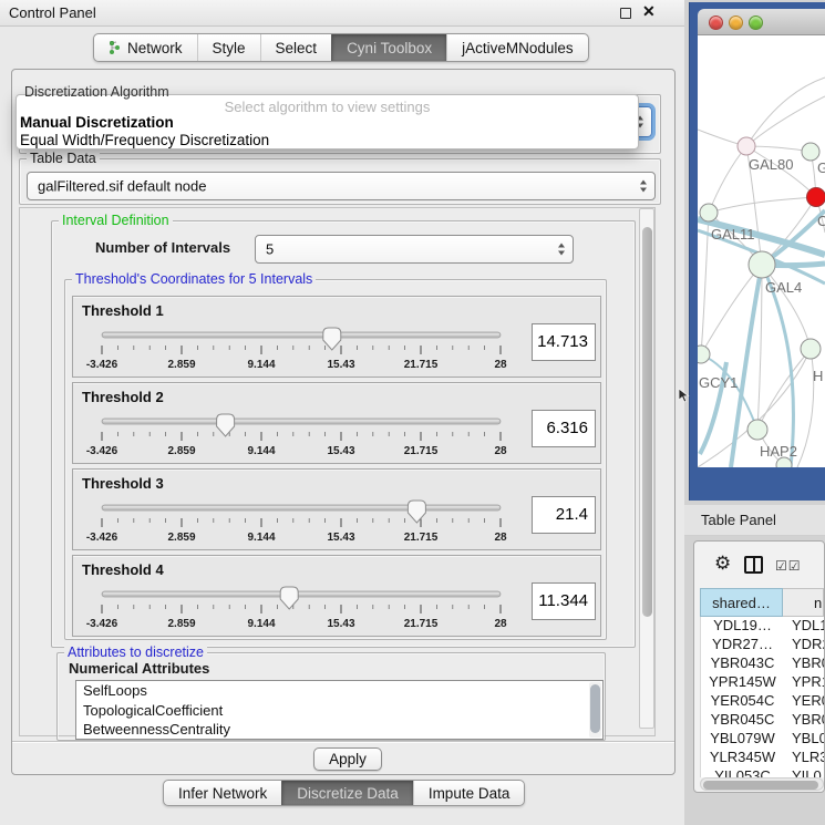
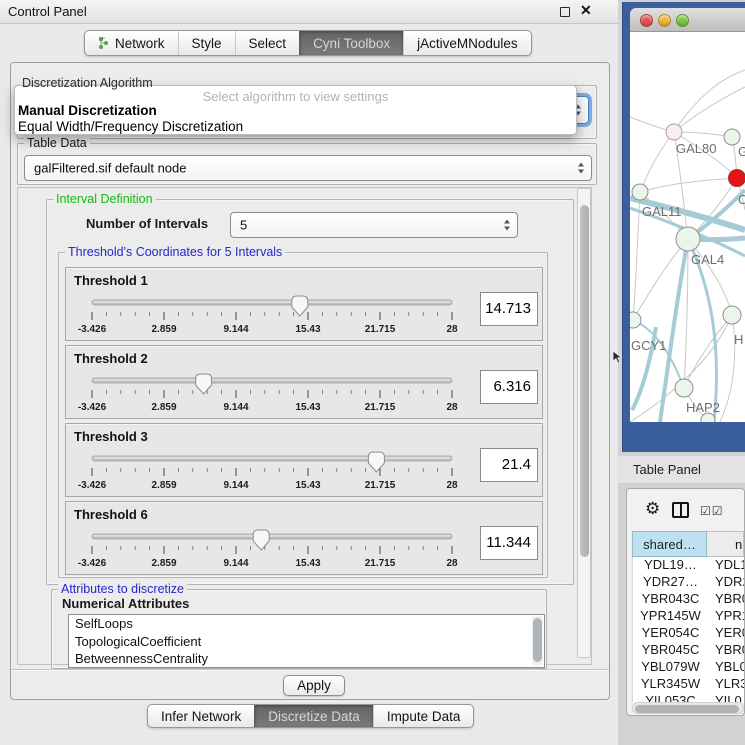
  Control Panel
  ✕
  Network
  Style
  Select
  Cyni Toolbox
  jActiveMNodules
  Table Data
  galFiltered.sif default node
  Interval Definition
  Number of Intervals
  5
  Threshold's Coordinates for 5 Intervals
  Threshold 1
  -3.426
  2.859
  9.144
  15.43
  21.715
  28
  14.713
  Threshold 2
  -3.426
  2.859
  9.144
  15.43
  21.715
  28
  6.316
  Threshold 3
  -3.426
  2.859
  9.144
  15.43
  21.715
  28
  21.4
- Threshold 4
+ Threshold 6
  -3.426
  2.859
  9.144
  15.43
  21.715
  28
  11.344
  Attributes to discretize
  Numerical Attributes
  SelfLoops
  TopologicalCoefficient
  BetweennessCentrality
  Apply
  Select algorithm to view settings
  Manual Discretization
  Equal Width/Frequency Discretization
  Discretization Algorithm
  Infer Network
  Discretize Data
  Impute Data
  GAL80
  G
  C
  GAL11
  GAL4
  GCY1
  H
  HAP2
  Table Panel
  ⚙
  ☑☑
  shared…
  n
  YDL19…
  YDL1
  YDR27…
  YDR
  YBR043C
  YBR
  YPR145W
  YPR
  YER054C
  YER
  YBR045C
  YBR
  YBL079W
  YBL0
  YLR345W
  YLR3
  YIL053C
  YIL0
